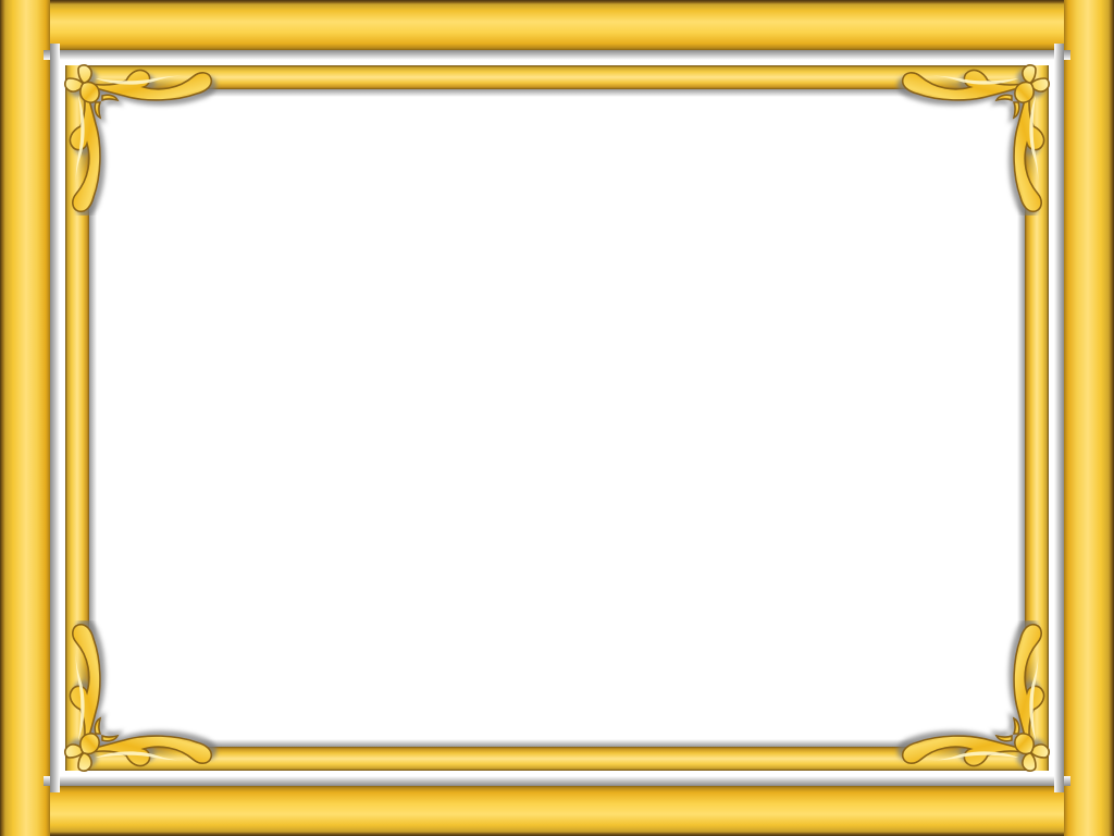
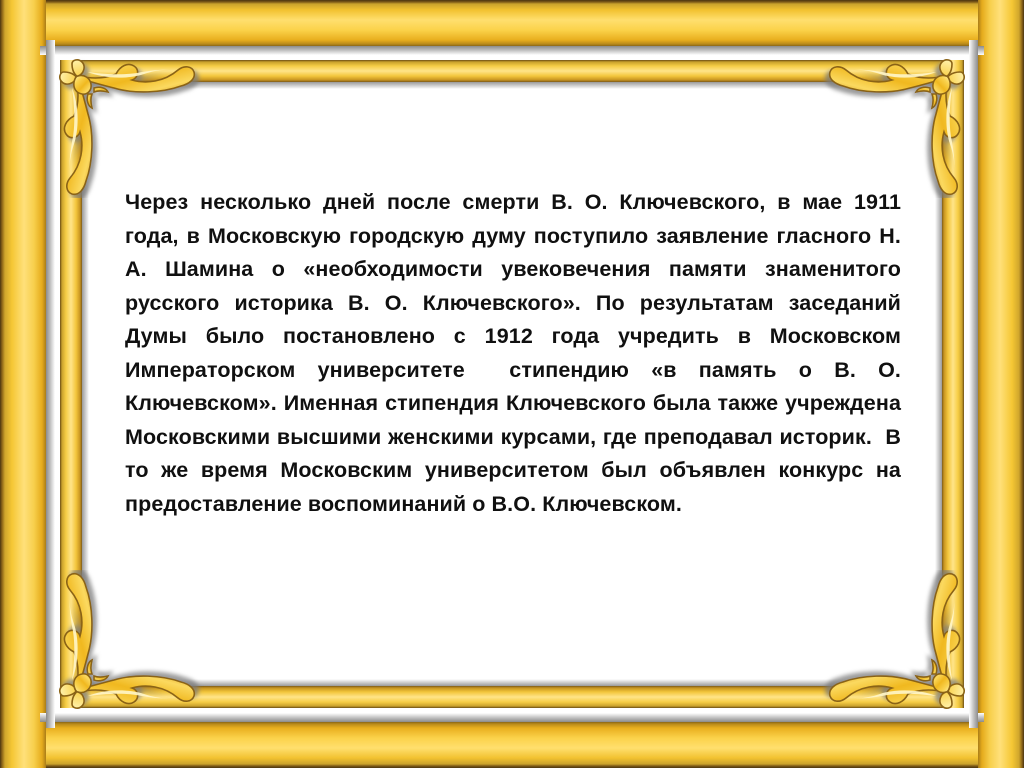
+ Через несколько дней после смерти В. О. Ключевского, в мае 1911 года, в Московскую городскую думу поступило заявление гласного Н. А. Шамина о «необходимости увековечения памяти знаменитого русского историка В. О. Ключевского». По результатам заседаний Думы было постановлено с 1912 года учредить в Московском Императорском университете стипендию «в память о В. О. Ключевском». Именная стипендия Ключевского была также учреждена Московскими высшими женскими курсами, где преподавал историк. В то же время Московским университетом был объявлен конкурс на предоставление воспоминаний о В.О. Ключевском.
